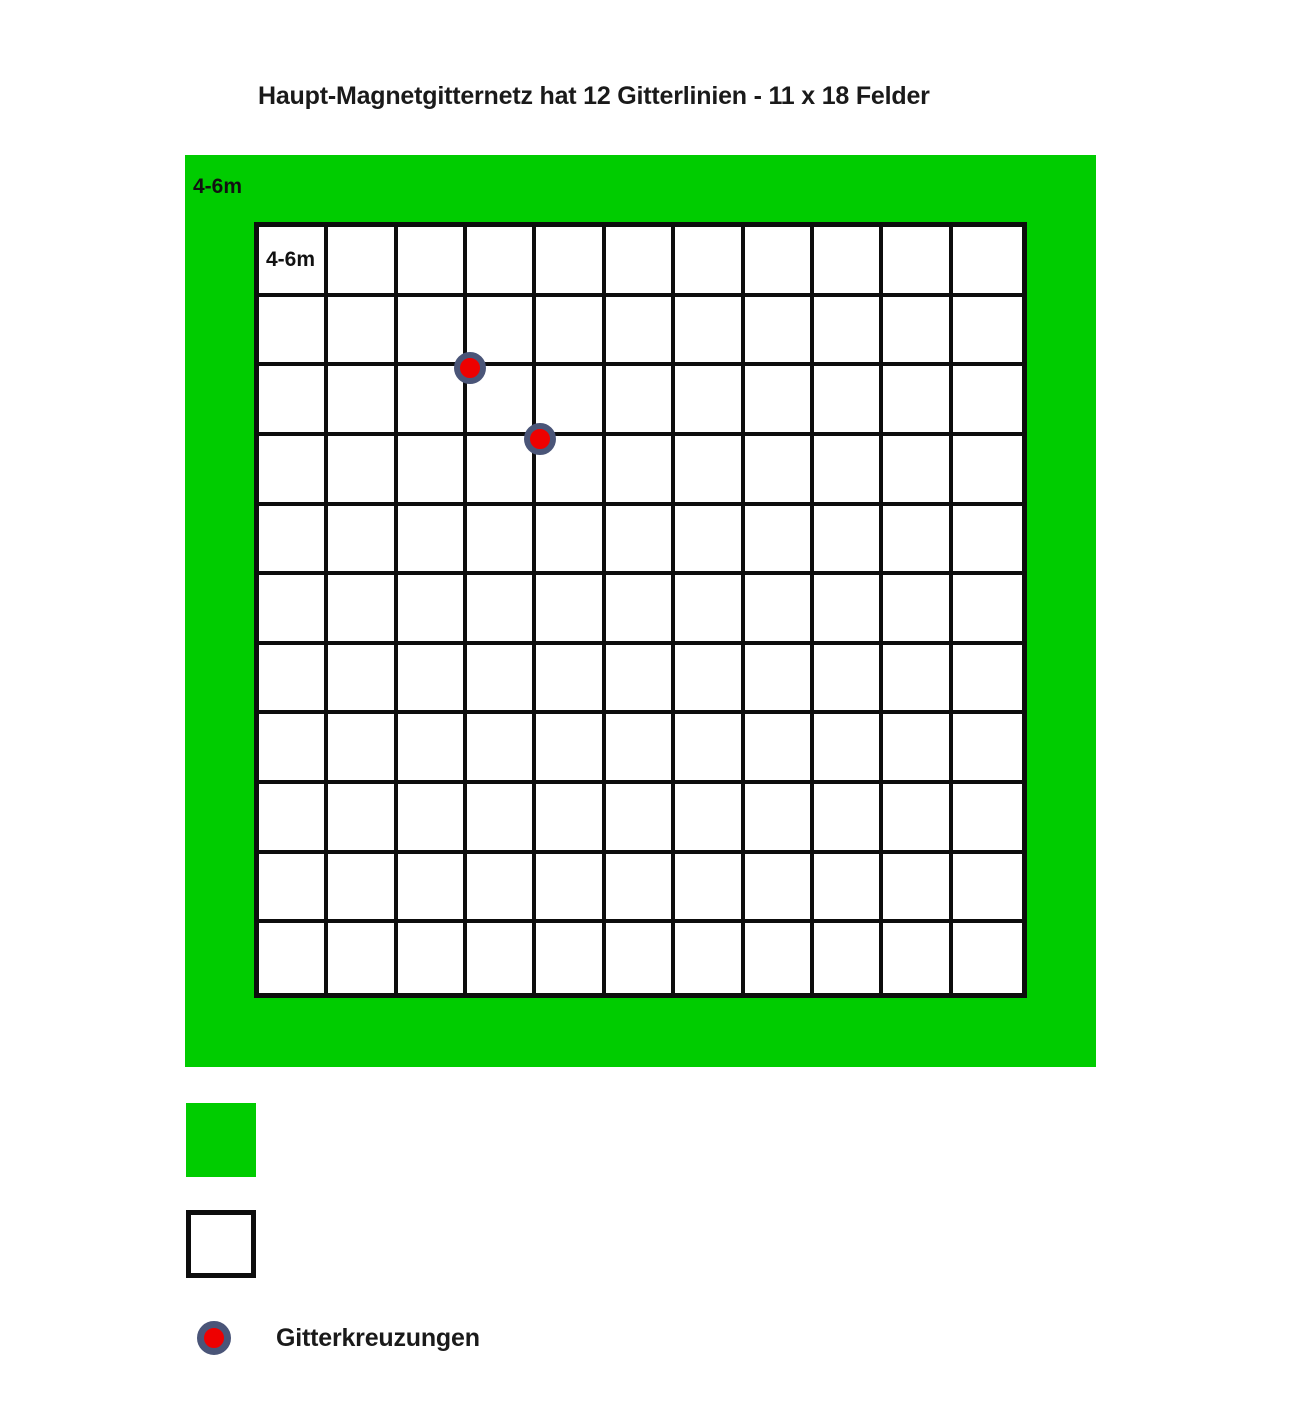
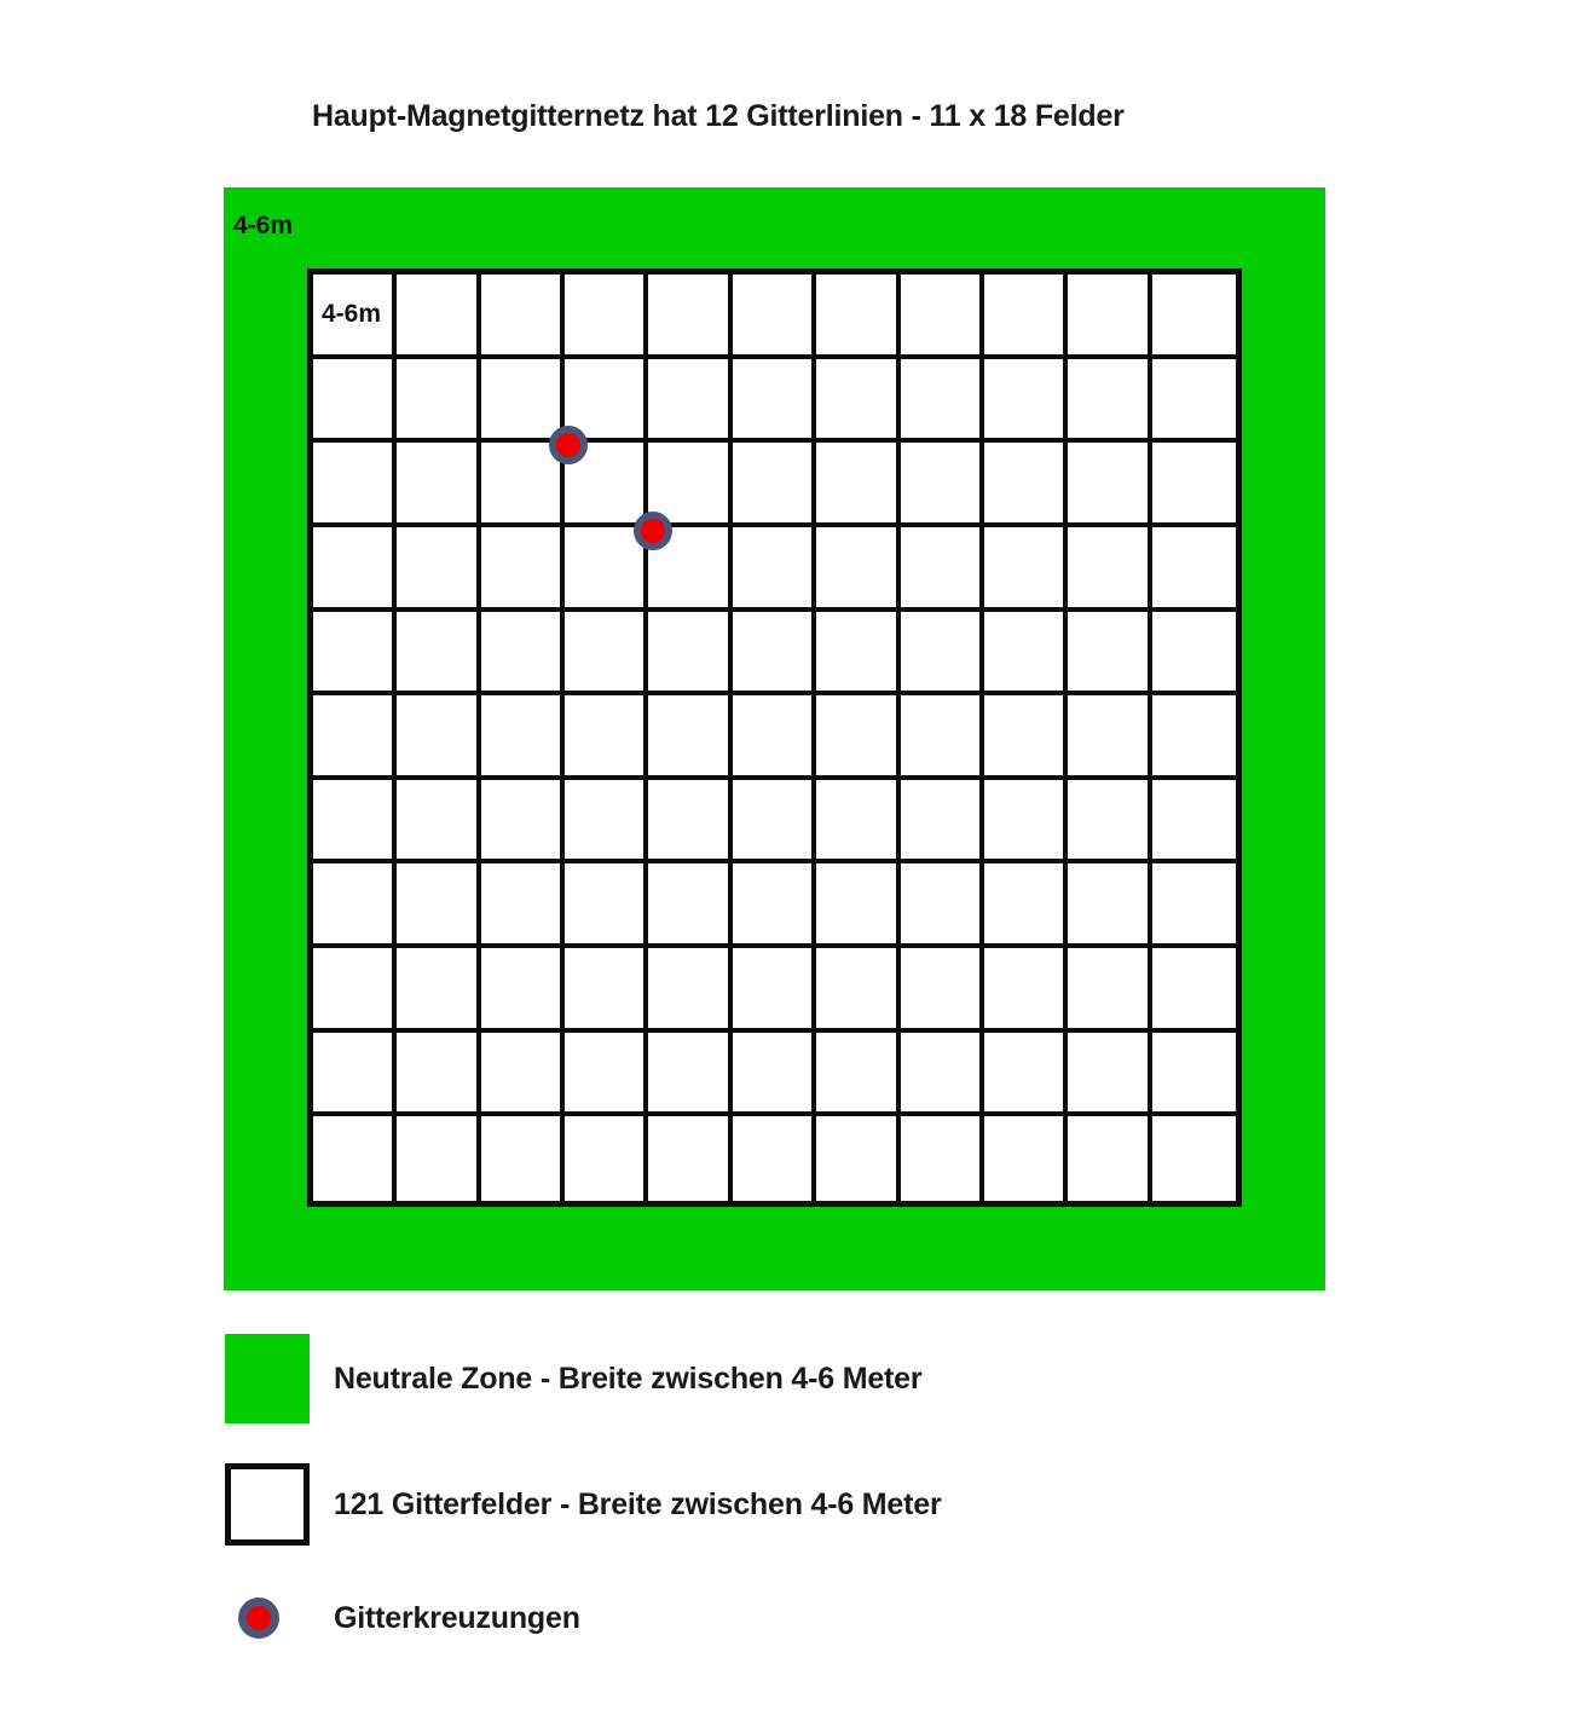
  Haupt-Magnetgitternetz hat 12 Gitterlinien - 11 x 18 Felder
  4-6m
  4-6m
+ Neutrale Zone - Breite zwischen 4-6 Meter
+ 121 Gitterfelder - Breite zwischen 4-6 Meter
  Gitterkreuzungen
